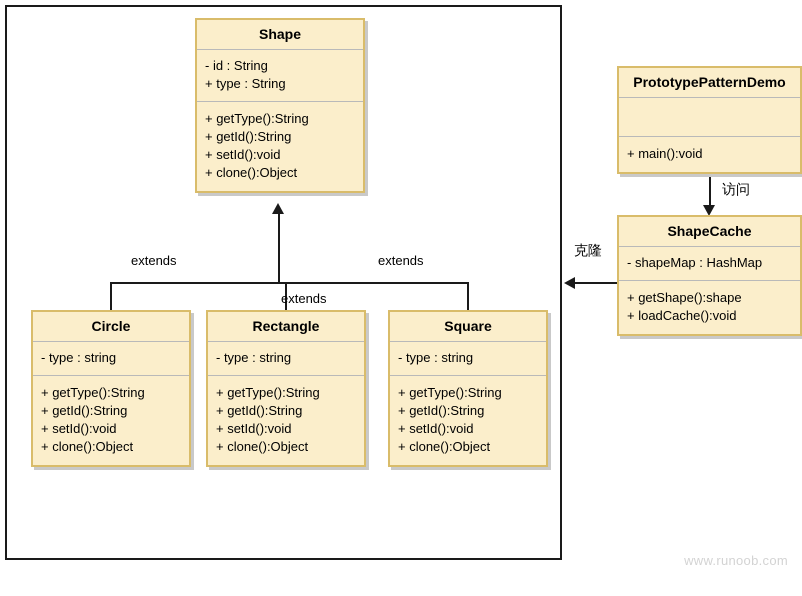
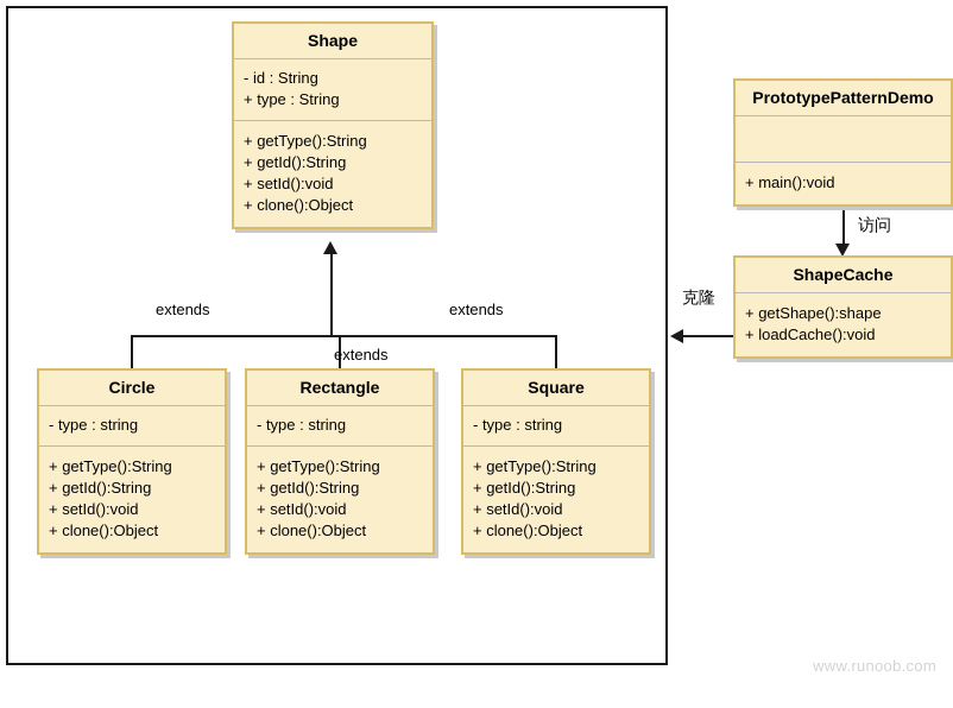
  extends
  extends
  extends
  访问
  克隆
  Shape
  - id : String
  + type : String
  + getType():String
  + getId():String
  + setId():void
  + clone():Object
  Circle
  - type : string
  + getType():String
  + getId():String
  + setId():void
  + clone():Object
  Rectangle
  - type : string
  + getType():String
  + getId():String
  + setId():void
  + clone():Object
  Square
  - type : string
  + getType():String
  + getId():String
  + setId():void
  + clone():Object
  PrototypePatternDemo
  + main():void
  ShapeCache
- - shapeMap : HashMap
  + getShape():shape
  + loadCache():void
  www.runoob.com
